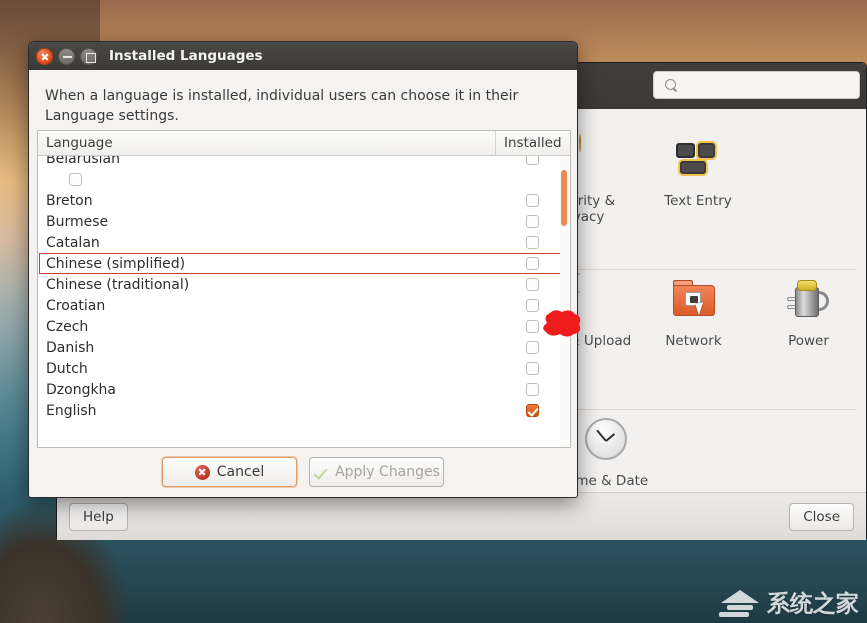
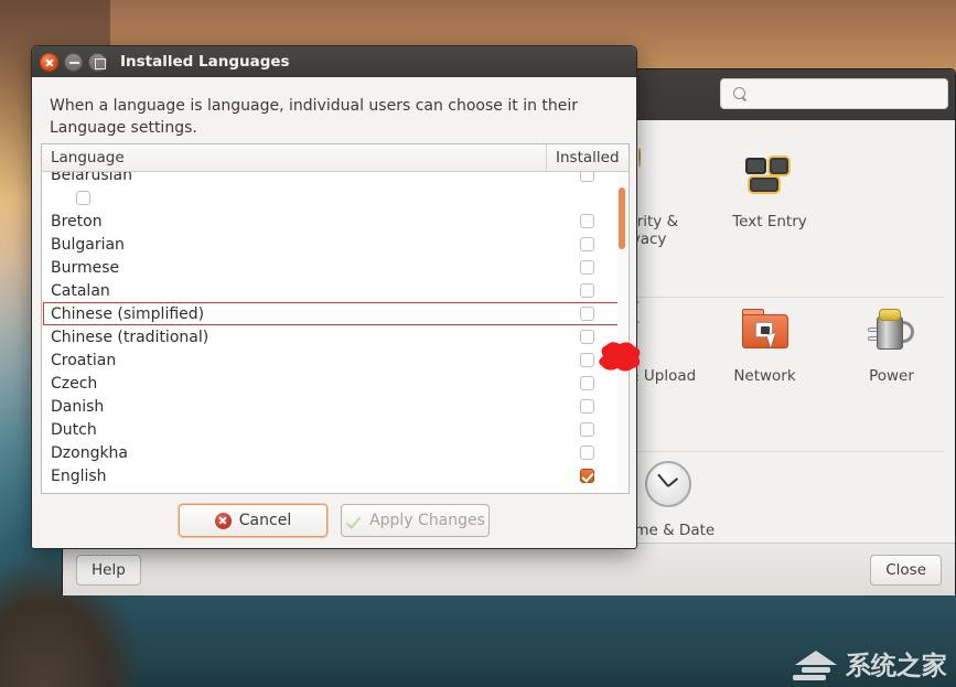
  Text Entry
  Network
  Power
  me & Date
  Help
  Close
  Installed Languages
- When a language is installed, individual users can choose it in their Language settings.
+ When a language is language, individual users can choose it in their Language settings.
  Language
  Installed
  Belarusian
  Breton
+ Bulgarian
  Burmese
  Catalan
  Chinese (simplified)
  Chinese (traditional)
  Croatian
  Czech
  Danish
  Dutch
  Dzongkha
  English
  Cancel
  Apply Changes
  系统之家
